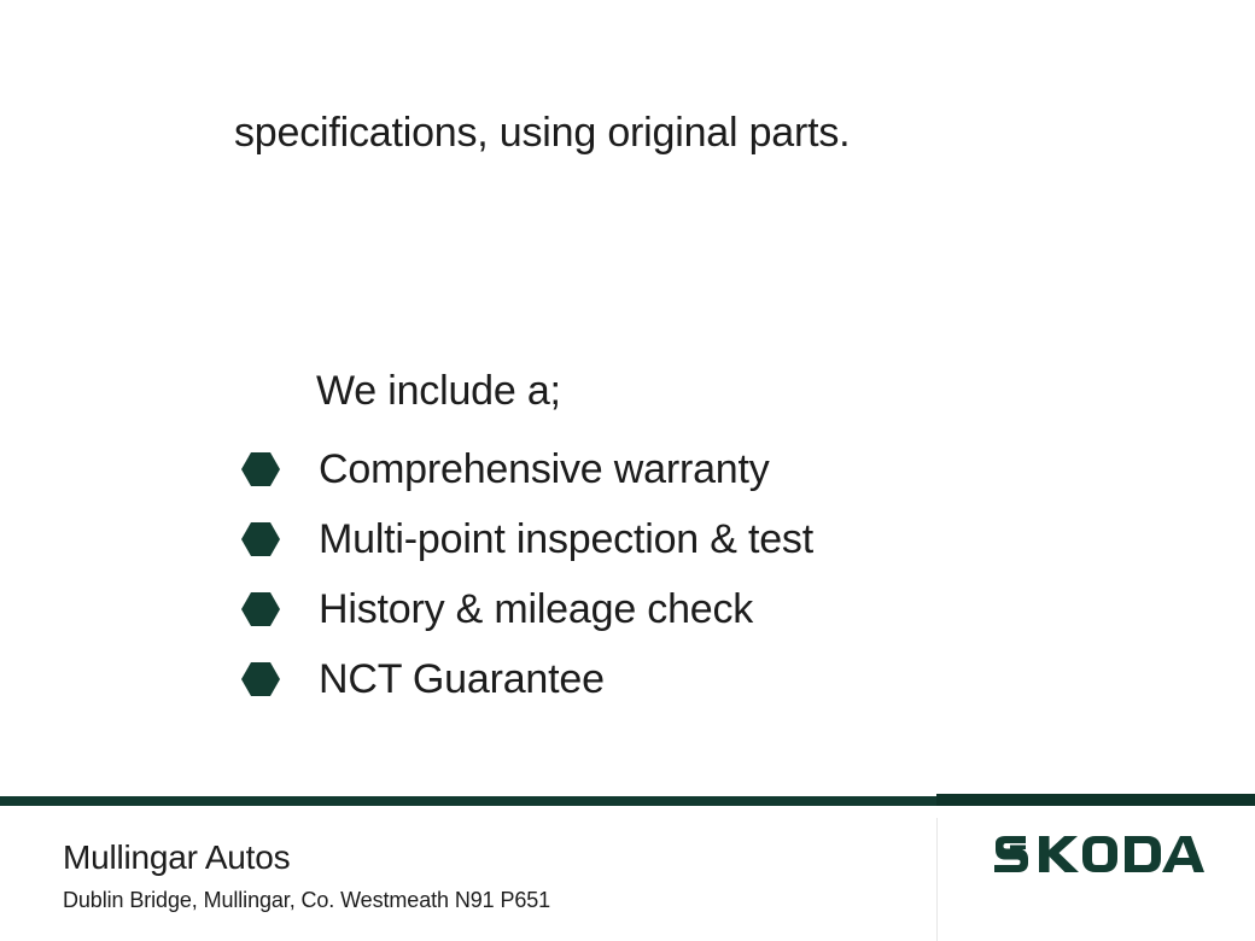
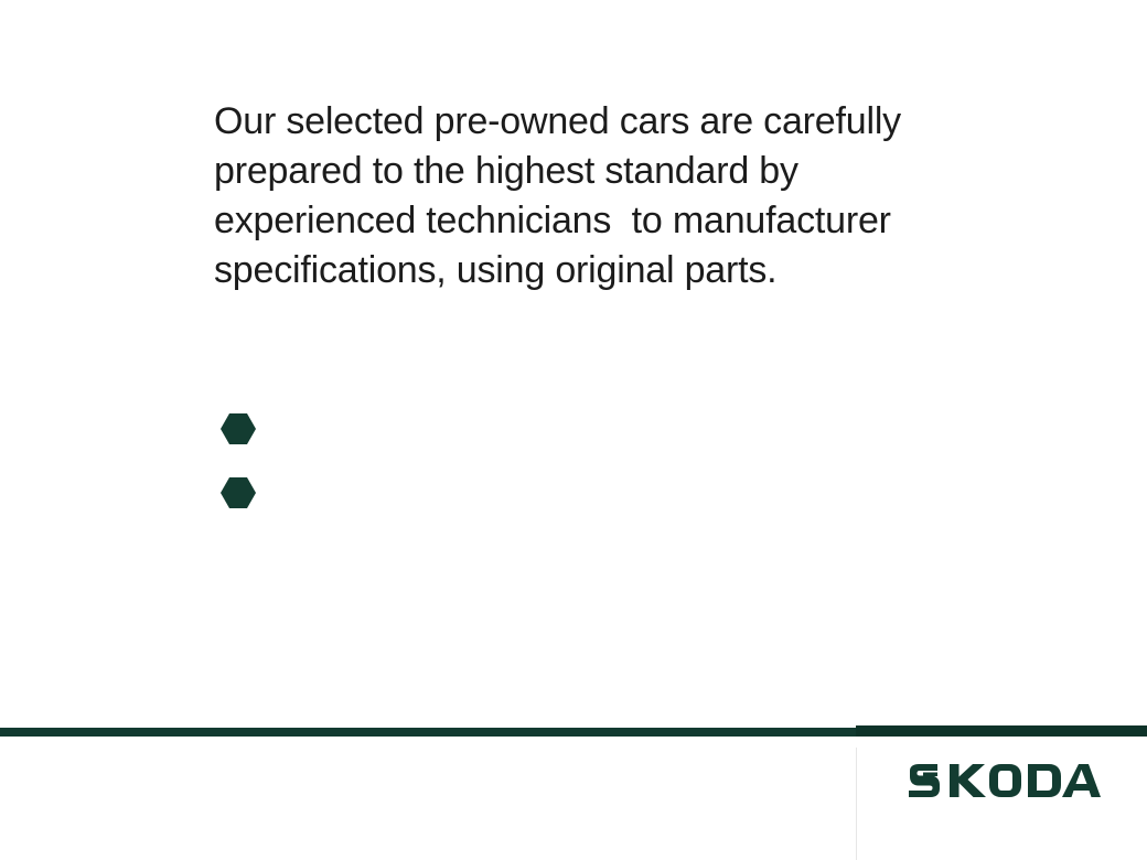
+ Our selected pre-owned cars are carefully
+ prepared to the highest standard by
+ experienced technicians to manufacturer
  specifications, using original parts.
- We include a;
- Comprehensive warranty
- Multi-point inspection & test
- History & mileage check
- NCT Guarantee
- Mullingar Autos
- Dublin Bridge, Mullingar, Co. Westmeath N91 P651
